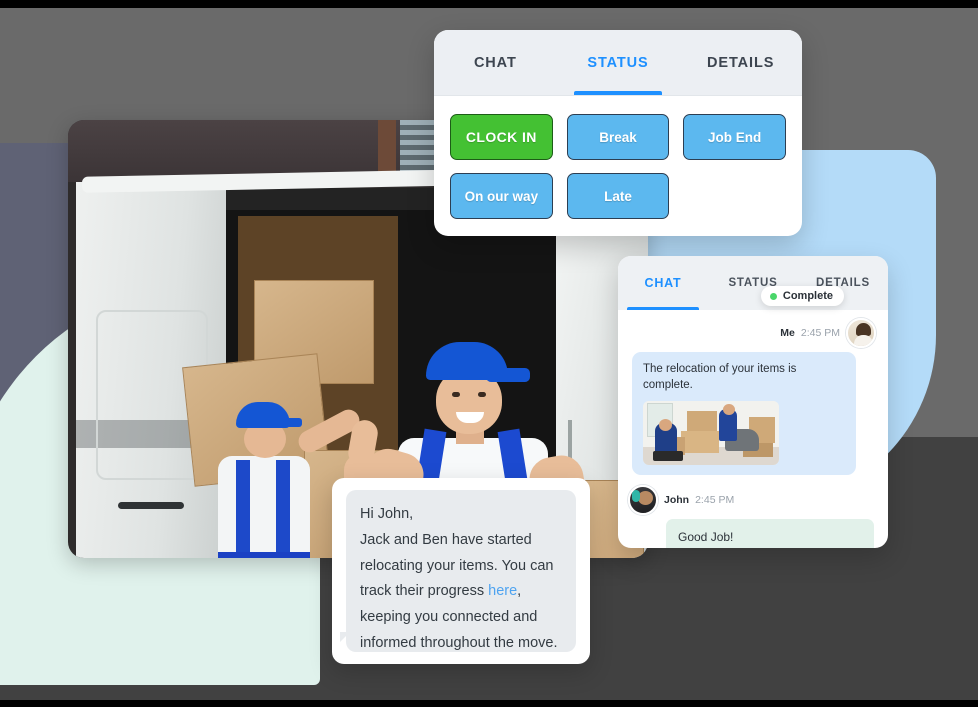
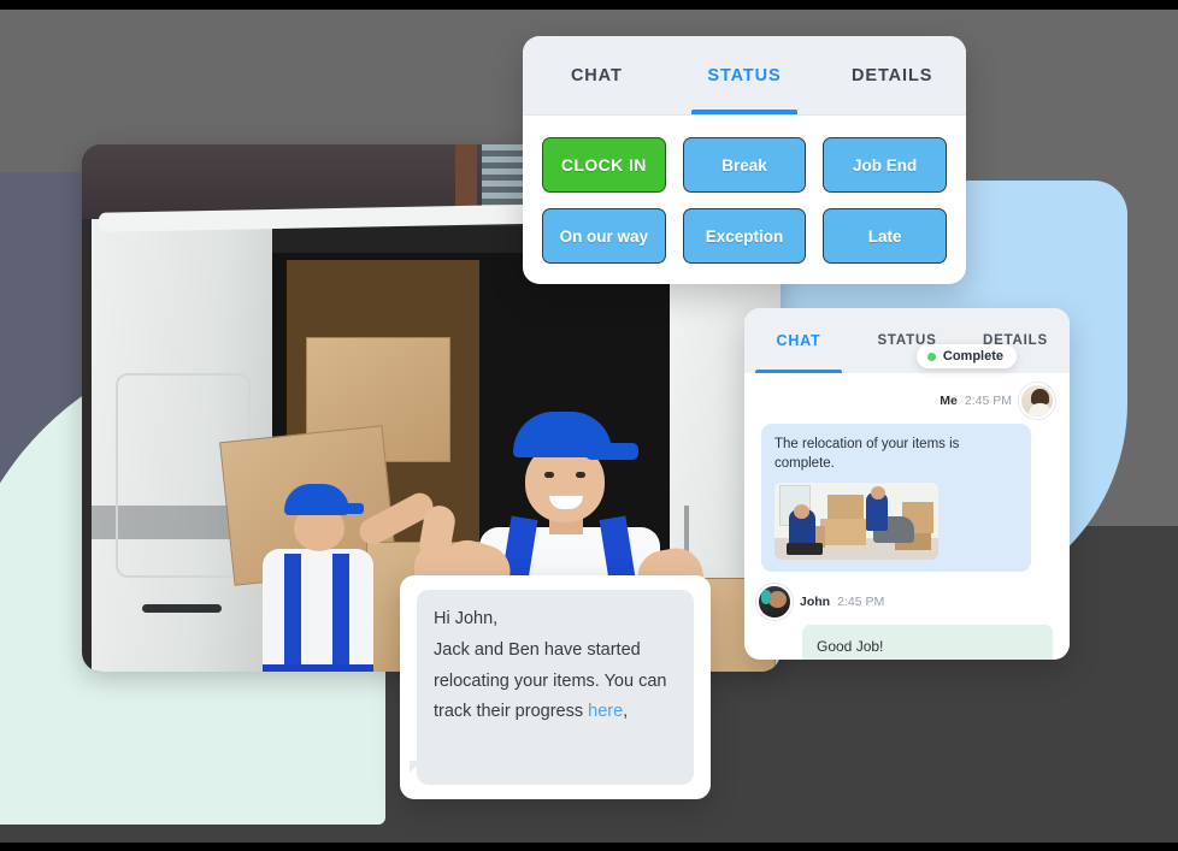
  CHAT
  STATUS
  DETAILS
  CLOCK IN
  Break
  Job End
  On our way
+ Exception
  Late
  CHAT
  STATUS
  DETAILS
  Complete
  Me
  2:45 PM
  The relocation of your items is complete.
  John
  2:45 PM
  Good Job!
  Hi John,
  Jack and Ben have started
  relocating your items. You can
  track their progress here,
- keeping you connected and
- informed throughout the move.
